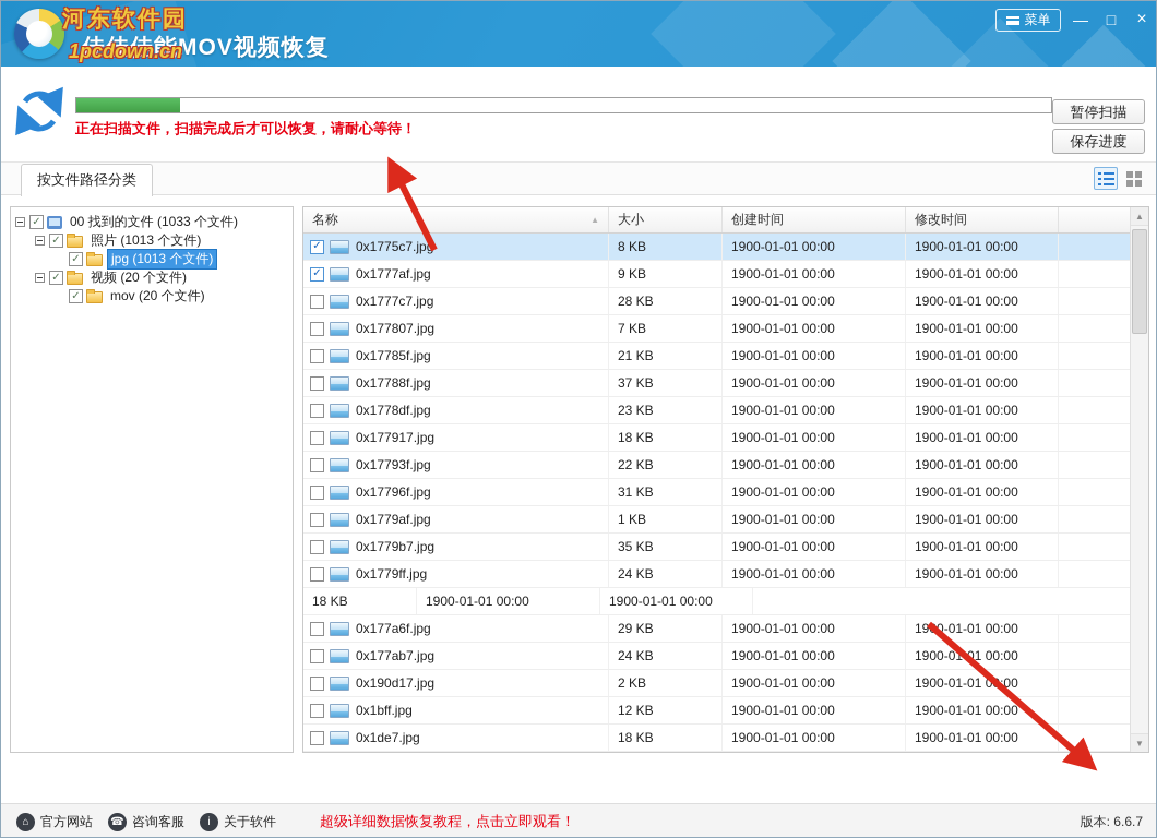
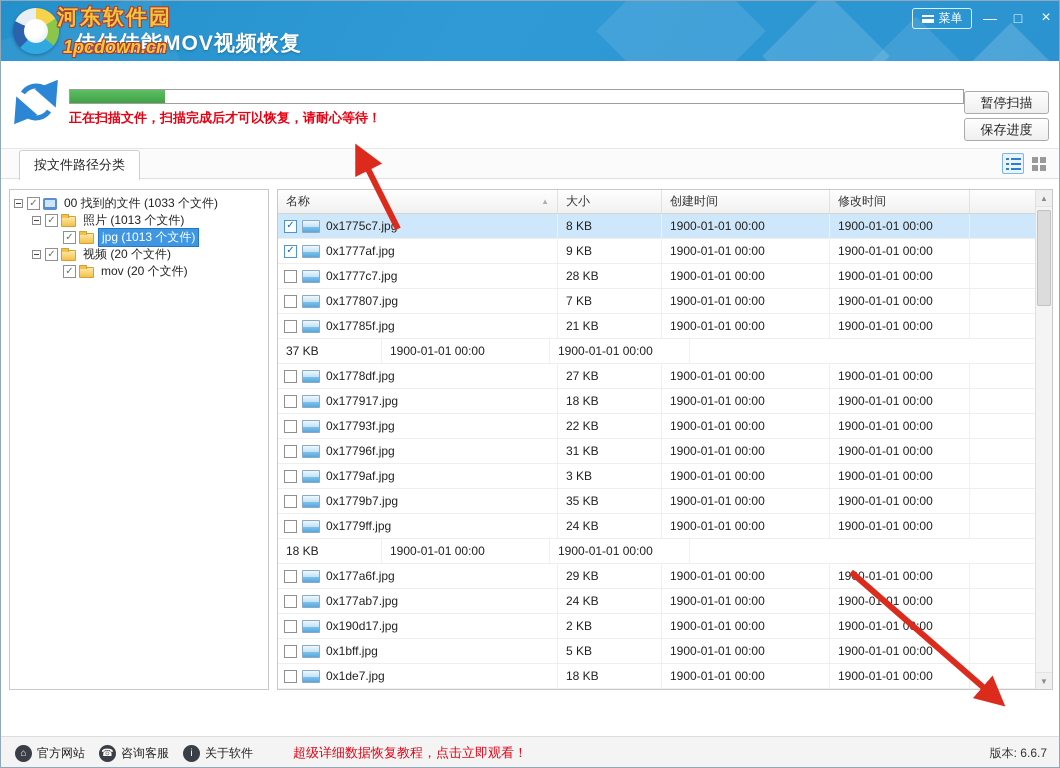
  佳佳佳能MOV视频恢复
  菜单
  —
  □
  ×
  河东软件园
  1pcdown.cn
  正在扫描文件，扫描完成后才可以恢复，请耐心等待！
  暂停扫描
  保存进度
  按文件路径分类
  ✓
  00 找到的文件 (1033 个文件)
  ✓
  照片 (1013 个文件)
  ✓
  jpg (1013 个文件)
  ✓
  视频 (20 个文件)
  ✓
  mov (20 个文件)
  名称
  ▲
  大小
  创建时间
  修改时间
  ✓
  0x1775c7.jp
  8 KB
  1900-01-01 00:00
  1900-01-01 00:00
  ✓
  0x1777af.jpg
  9 KB
  1900-01-01 00:00
  1900-01-01 00:00
  0x1777c7.jpg
  28 KB
  1900-01-01 00:00
  1900-01-01 00:00
  0x177807.jpg
  7 KB
  1900-01-01 00:00
  1900-01-01 00:00
  0x17785f.jpg
  21 KB
  1900-01-01 00:00
  1900-01-01 00:00
- 0x17788f.jpg
  37 KB
  1900-01-01 00:00
  1900-01-01 00:00
  0x1778df.jpg
- 23 KB
+ 27 KB
  1900-01-01 00:00
  1900-01-01 00:00
  0x177917.jpg
  18 KB
  1900-01-01 00:00
  1900-01-01 00:00
  0x17793f.jpg
  22 KB
  1900-01-01 00:00
  1900-01-01 00:00
  0x17796f.jpg
  31 KB
  1900-01-01 00:00
  1900-01-01 00:00
  0x1779af.jpg
- 1 KB
+ 3 KB
  1900-01-01 00:00
  1900-01-01 00:00
  0x1779b7.jpg
  35 KB
  1900-01-01 00:00
  1900-01-01 00:00
  0x1779ff.jpg
  24 KB
  1900-01-01 00:00
  1900-01-01 00:00
  18 KB
  1900-01-01 00:00
  1900-01-01 00:00
  0x177a6f.jpg
  29 KB
  1900-01-01 00:00
  190-01-01 00:00
  0x177ab7.jpg
  24 KB
  1900-01-01 00:00
  1900-0101 00:00
  0x190d17.jpg
  2 KB
  1900-01-01 00:00
  1900-01-01 0:00
  0x1bff.jpg
- 12 KB
+ 5 KB
  1900-01-01 00:00
  1900-01-01 00:00
  0x1de7.jpg
  18 KB
  1900-01-01 00:00
  1900-01-01 00:00
  ▲
  ▼
  ⌂
  官方网站
  ☎
  咨询客服
  i
  关于软件
  超级详细数据恢复教程，点击立即观看！
  版本: 6.6.7
